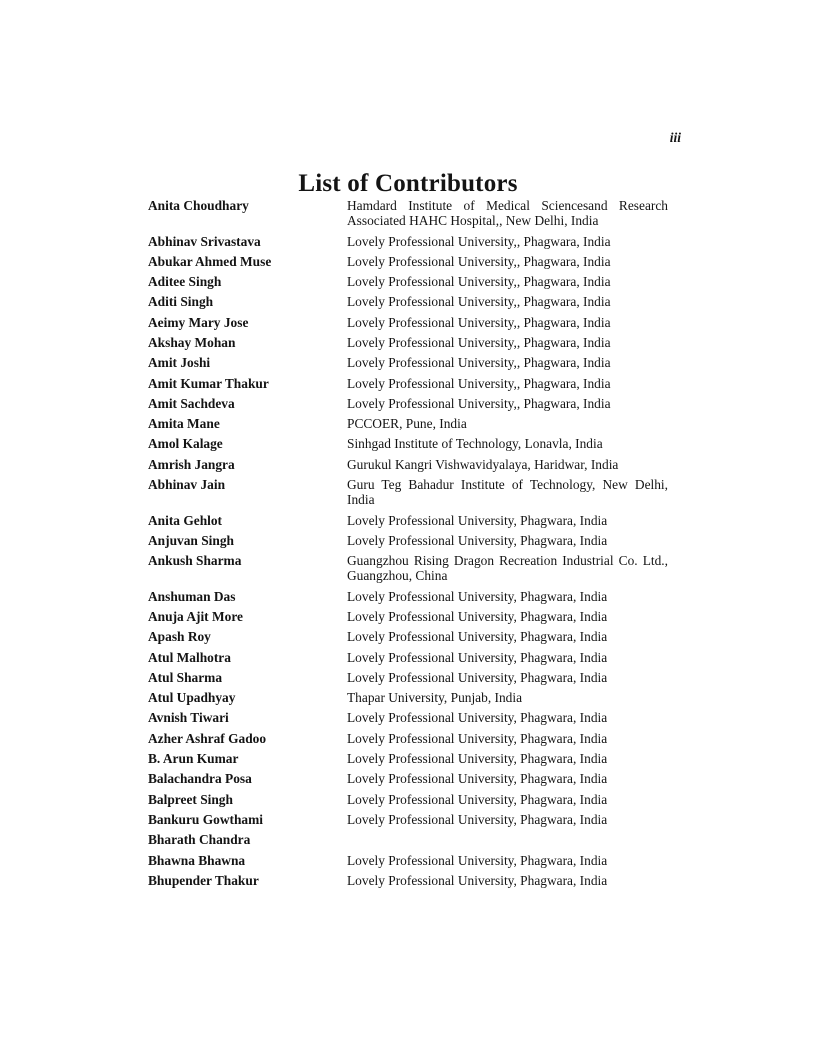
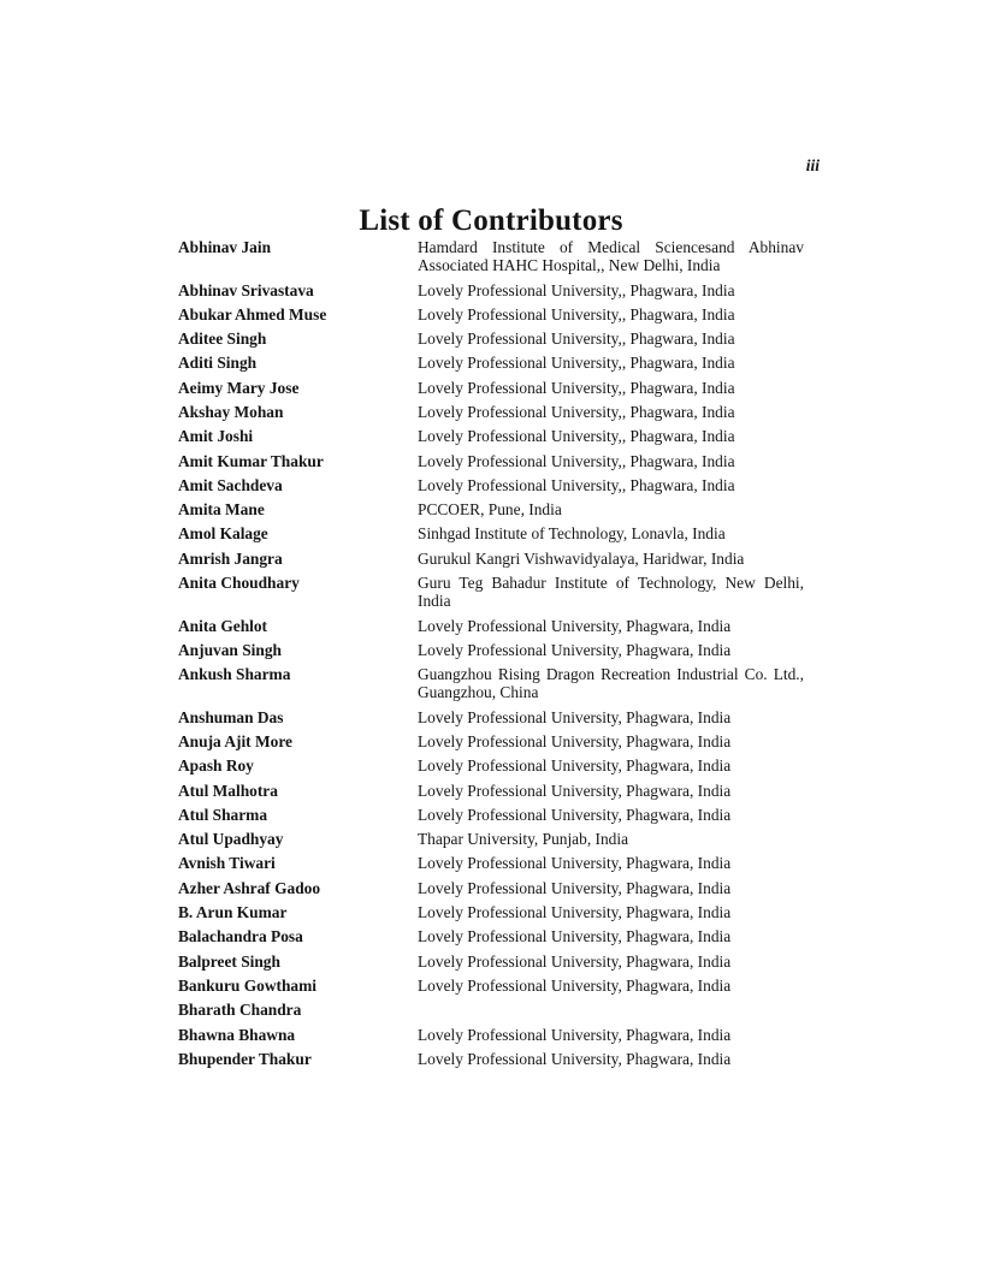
  iii
  List of Contributors
- Anita Choudhary
+ Abhinav Jain
- Hamdard Institute of Medical Sciencesand Research Associated HAHC Hospital,, New Delhi, India
+ Hamdard Institute of Medical Sciencesand Abhinav Associated HAHC Hospital,, New Delhi, India
  Abhinav Srivastava
  Lovely Professional University,, Phagwara, India
  Abukar Ahmed Muse
  Lovely Professional University,, Phagwara, India
  Aditee Singh
  Lovely Professional University,, Phagwara, India
  Aditi Singh
  Lovely Professional University,, Phagwara, India
  Aeimy Mary Jose
  Lovely Professional University,, Phagwara, India
  Akshay Mohan
  Lovely Professional University,, Phagwara, India
  Amit Joshi
  Lovely Professional University,, Phagwara, India
  Amit Kumar Thakur
  Lovely Professional University,, Phagwara, India
  Amit Sachdeva
  Lovely Professional University,, Phagwara, India
  Amita Mane
  PCCOER, Pune, India
  Amol Kalage
  Sinhgad Institute of Technology, Lonavla, India
  Amrish Jangra
  Gurukul Kangri Vishwavidyalaya, Haridwar, India
- Abhinav Jain
+ Anita Choudhary
  Guru Teg Bahadur Institute of Technology, New Delhi, India
  Anita Gehlot
  Lovely Professional University, Phagwara, India
  Anjuvan Singh
  Lovely Professional University, Phagwara, India
  Ankush Sharma
  Guangzhou Rising Dragon Recreation Industrial Co. Ltd., Guangzhou, China
  Anshuman Das
  Lovely Professional University, Phagwara, India
  Anuja Ajit More
  Lovely Professional University, Phagwara, India
  Apash Roy
  Lovely Professional University, Phagwara, India
  Atul Malhotra
  Lovely Professional University, Phagwara, India
  Atul Sharma
  Lovely Professional University, Phagwara, India
  Atul Upadhyay
  Thapar University, Punjab, India
  Avnish Tiwari
  Lovely Professional University, Phagwara, India
  Azher Ashraf Gadoo
  Lovely Professional University, Phagwara, India
  B. Arun Kumar
  Lovely Professional University, Phagwara, India
  Balachandra Posa
  Lovely Professional University, Phagwara, India
  Balpreet Singh
  Lovely Professional University, Phagwara, India
  Bankuru Gowthami
  Lovely Professional University, Phagwara, India
  Bharath Chandra
  Bhawna Bhawna
  Lovely Professional University, Phagwara, India
  Bhupender Thakur
  Lovely Professional University, Phagwara, India
